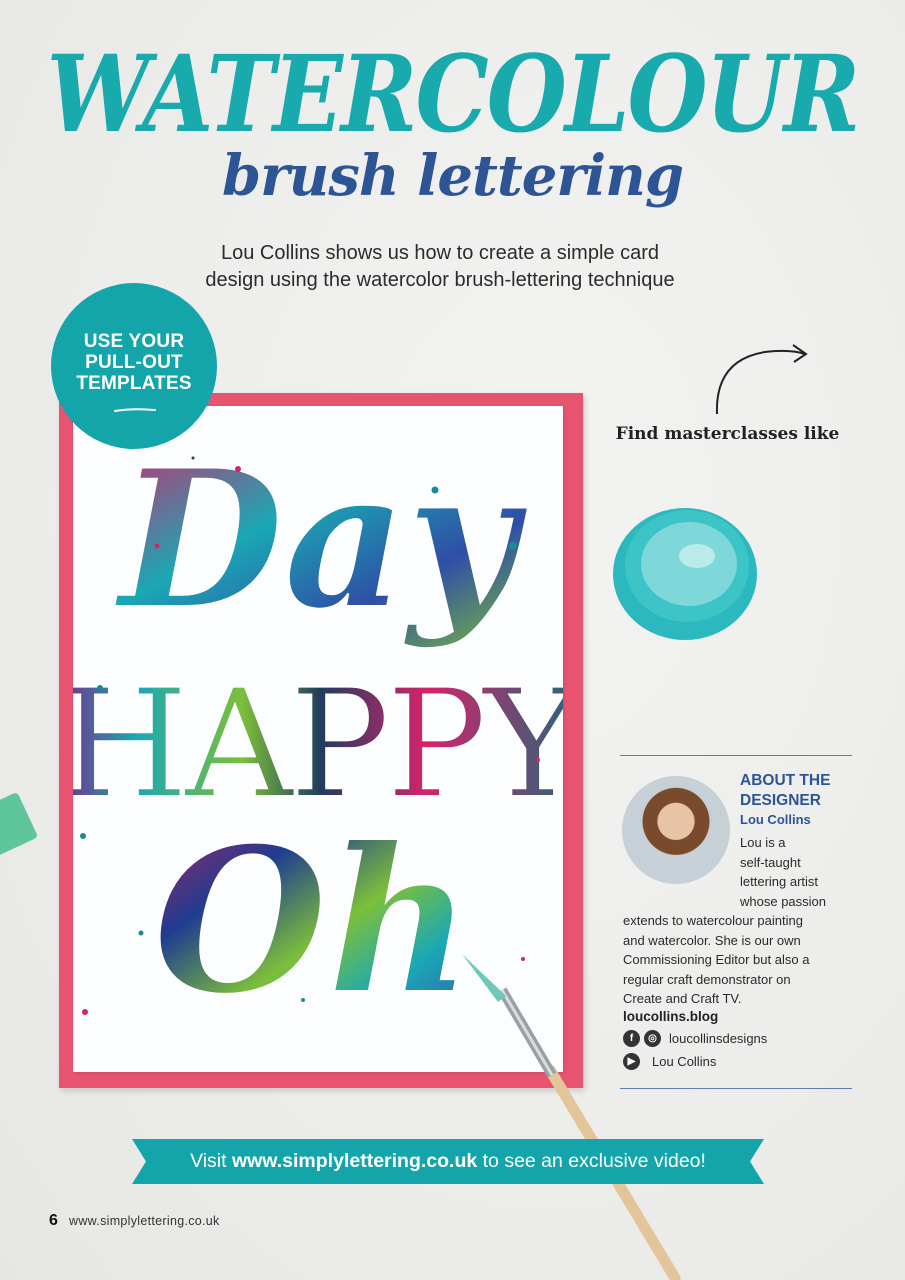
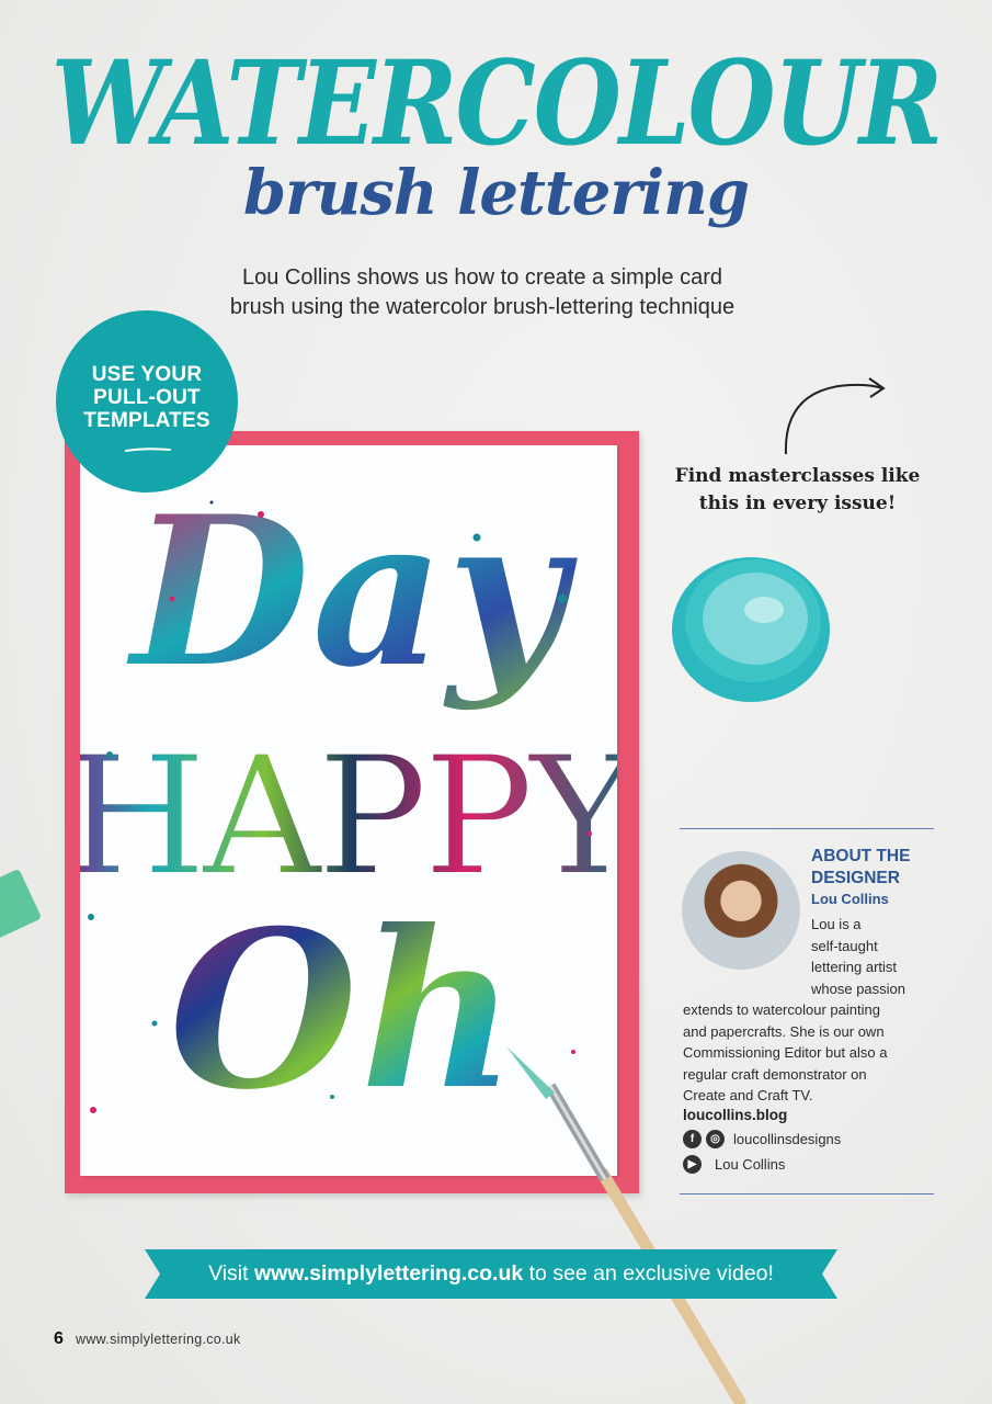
  WATERCOLOUR
  brush lettering
- Lou Collins shows us how to create a simple card design using the watercolor brush-lettering technique
+ Lou Collins shows us how to create a simple card brush using the watercolor brush-lettering technique
  Day
  HAPPY
  Oh
  USE YOUR
  PULL-OUT
  TEMPLATES
  Find masterclasses like
+ this in every issue!
  ABOUT THE
  DESIGNER
  Lou Collins
  Lou is a
  self-taught
  lettering artist
  whose passion
  extends to watercolour painting
- and watercolor. She is our own
+ and papercrafts. She is our own
  Commissioning Editor but also a
  regular craft demonstrator on
  Create and Craft TV.
  loucollins.blog
  f
  ◎
  loucollinsdesigns
  ▶
  Lou Collins
  Visit www.simplylettering.co.uk to see an exclusive video!
  6
  www.simplylettering.co.uk
